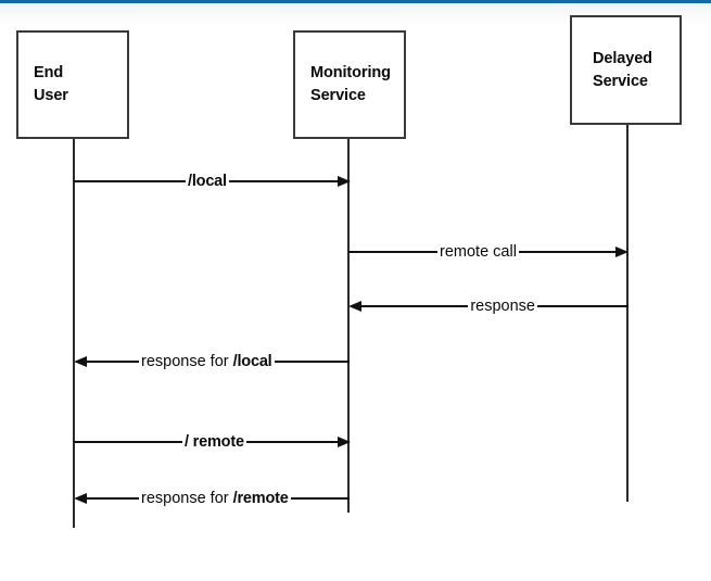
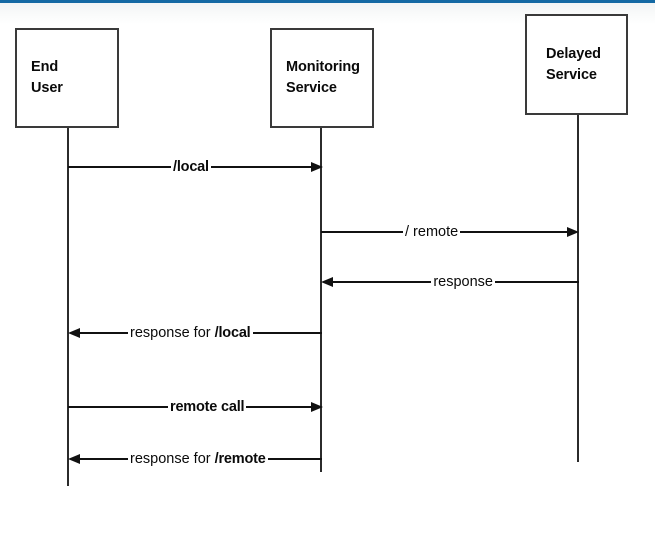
  End
  User
  Monitoring
  Service
  Delayed
  Service
  /local
- remote call
+ / remote
  response
  response for /local
- / remote
+ remote call
  response for /remote
